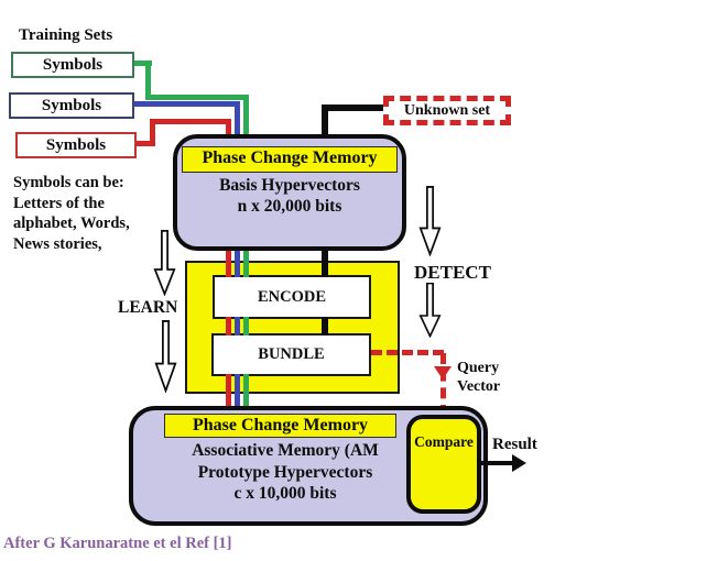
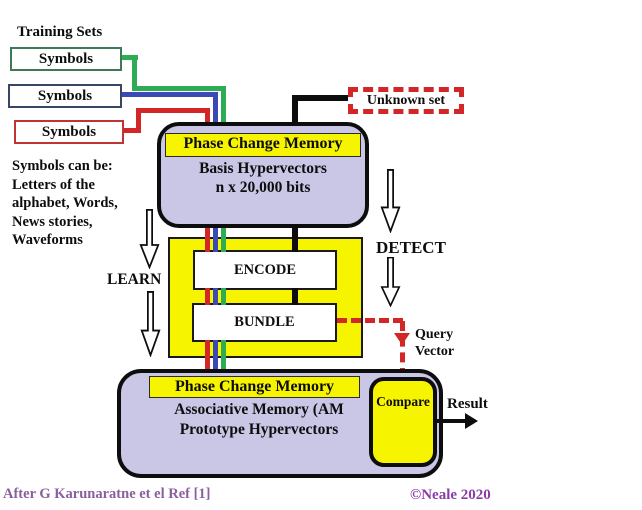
  Training Sets
  Symbols
  Symbols
  Symbols
  Symbols can be:
  Letters of the
  alphabet, Words,
  News stories,
+ Waveforms
  Unknown set
  ENCODE
  BUNDLE
  Phase Change Memory
  Basis Hypervectors
  n x 20,000 bits
  LEARN
  DETECT
  Query
  Vector
  Phase Change Memory
  Associative Memory (AM
  Prototype Hypervectors
- c x 10,000 bits
  Compare
  Result
  After G Karunaratne et el Ref [1]
+ ©Neale 2020
